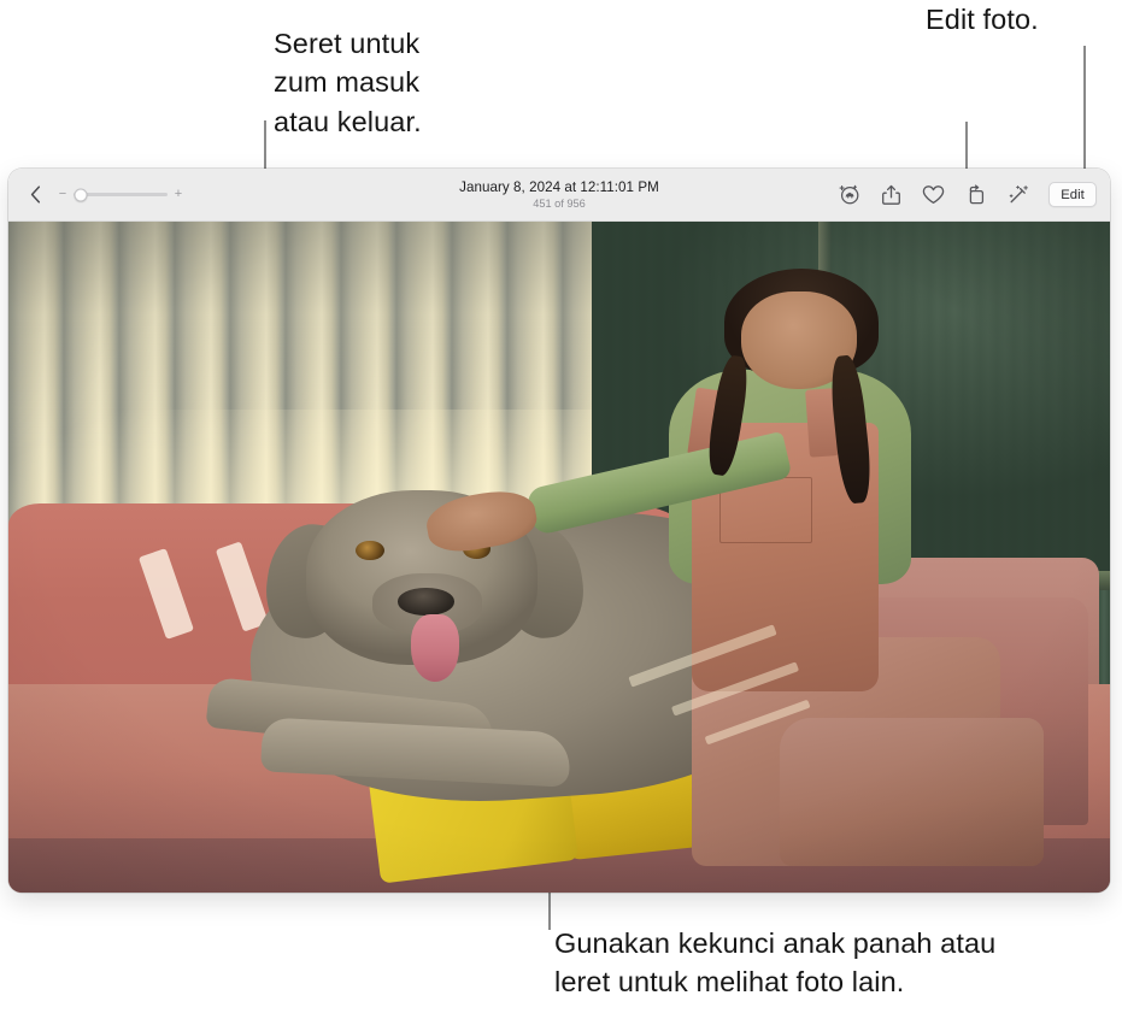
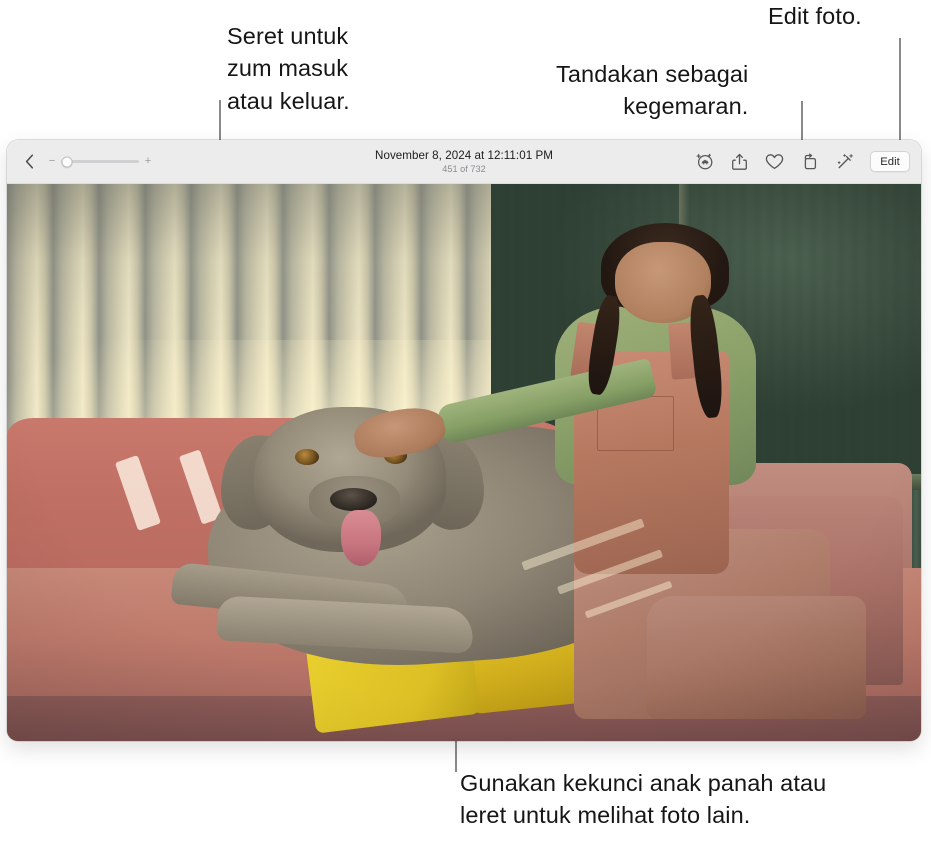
  Seret untuk
  zum masuk
  atau keluar.
+ Tandakan sebagai
+ kegemaran.
  Edit foto.
  Gunakan kekunci anak panah atau
  leret untuk melihat foto lain.
  −
  +
- January 8, 2024 at 12:11:01 PM
+ November 8, 2024 at 12:11:01 PM
- 451 of 956
+ 451 of 732
  Edit
